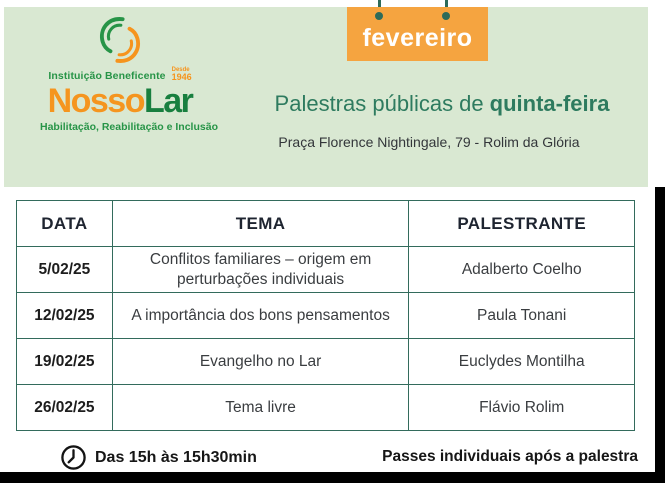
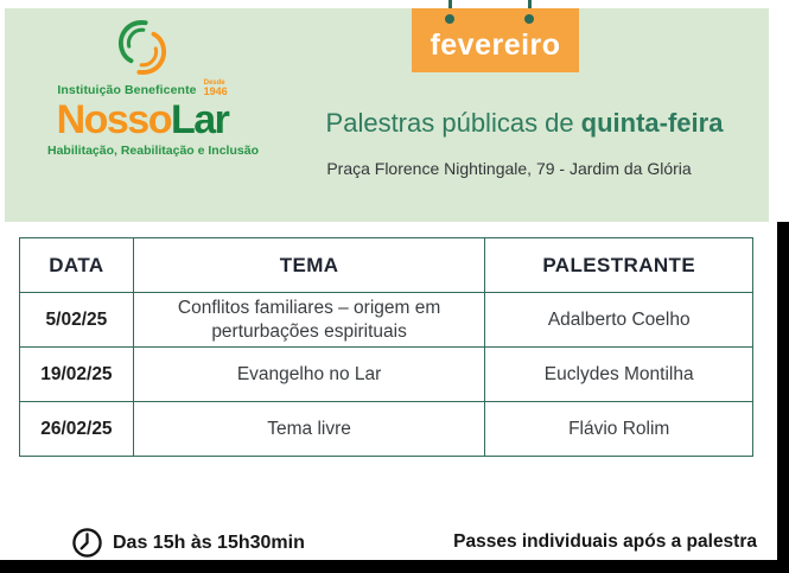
  Instituição Beneficente
  1946
  NossoLar
  Habilitação, Reabilitação e Inclusão
  Palestras públicas de quinta-feira
- Praça Florence Nightingale, 79 - Rolim da Glória
+ Praça Florence Nightingale, 79 - Jardim da Glória
  fevereiro
  DATA	TEMA	PALESTRANTE
- 5/02/25	Conflitos familiares – origem em perturbações individuais	Adalberto Coelho
+ 5/02/25	Conflitos familiares – origem em perturbações espirituais	Adalberto Coelho
- 12/02/25	A importância dos bons pensamentos	Paula Tonani
  19/02/25	Evangelho no Lar	Euclydes Montilha
  26/02/25	Tema livre	Flávio Rolim
  Das 15h às 15h30min
  Passes individuais após a palestra
